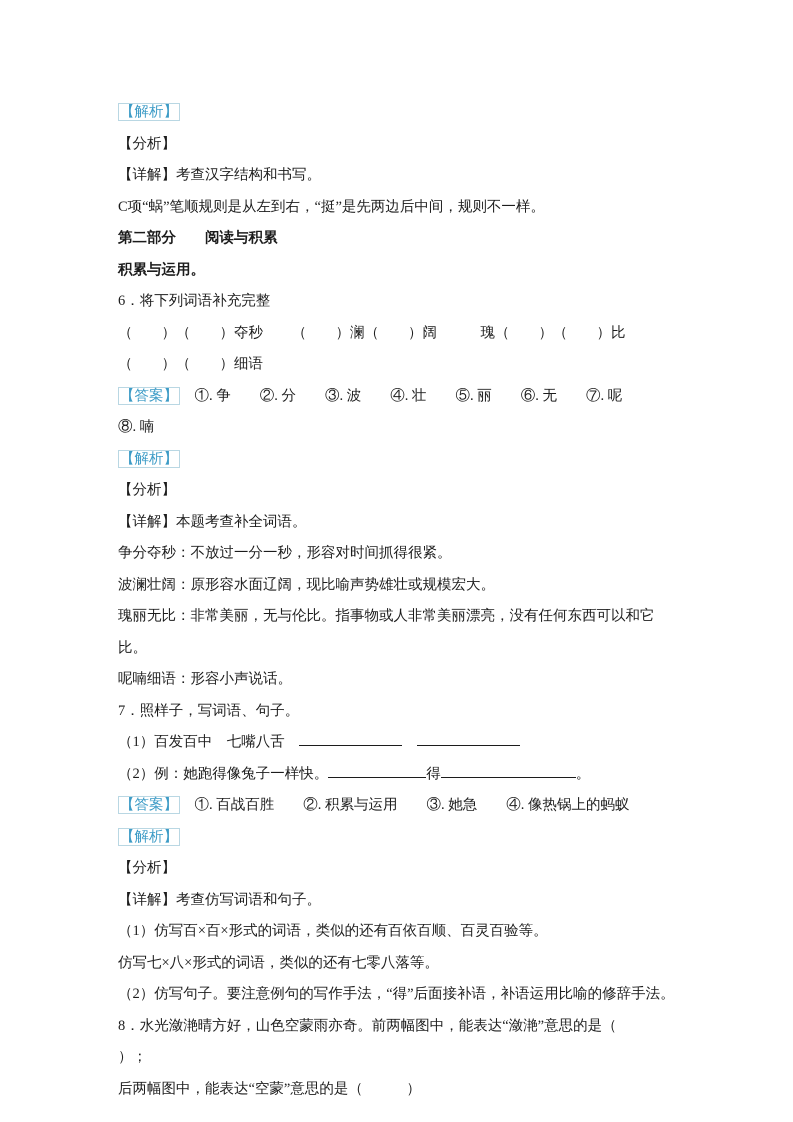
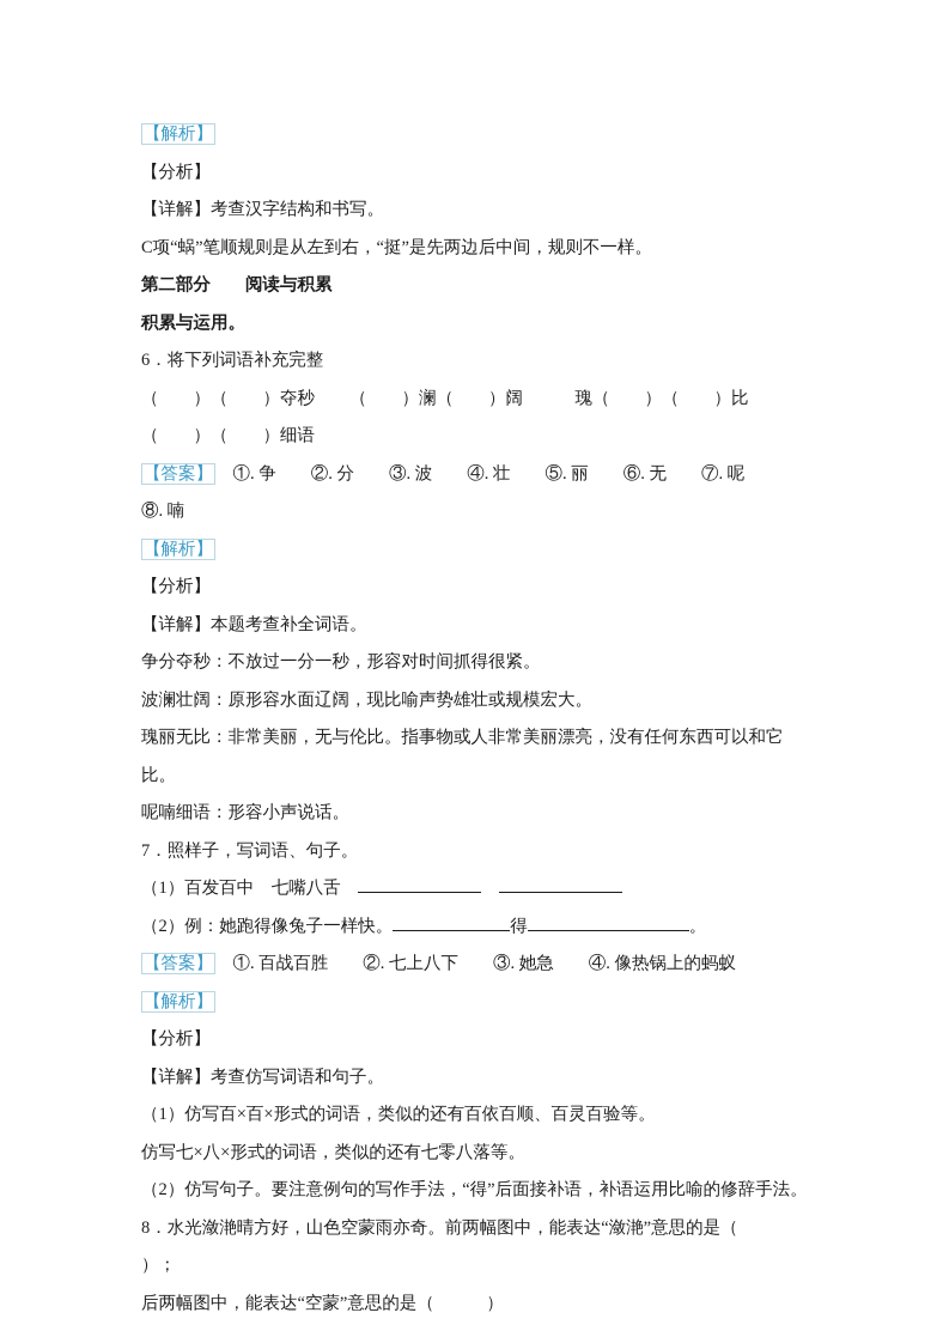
  【解析】
  【分析】
  【详解】考查汉字结构和书写。
  C项“蜗”笔顺规则是从左到右，“挺”是先两边后中间，规则不一样。
  第二部分 阅读与积累
  积累与运用。
  6．将下列词语补充完整
  （ ）（ ）夺秒 （ ）澜（ ）阔 瑰（ ）（ ）比
  （ ）（ ）细语
  【答案】 ①. 争 ②. 分 ③. 波 ④. 壮 ⑤. 丽 ⑥. 无 ⑦. 呢
  ⑧. 喃
  【解析】
  【分析】
  【详解】本题考查补全词语。
  争分夺秒：不放过一分一秒，形容对时间抓得很紧。
  波澜壮阔：原形容水面辽阔，现比喻声势雄壮或规模宏大。
  瑰丽无比：非常美丽，无与伦比。指事物或人非常美丽漂亮，没有任何东西可以和它比。
  呢喃细语：形容小声说话。
  7．照样子，写词语、句子。
  （1）百发百中 七嘴八舌
  （2）例：她跑得像兔子一样快。 得 。
- 【答案】 ①. 百战百胜 ②. 积累与运用 ③. 她急 ④. 像热锅上的蚂蚁
+ 【答案】 ①. 百战百胜 ②. 七上八下 ③. 她急 ④. 像热锅上的蚂蚁
  【解析】
  【分析】
  【详解】考查仿写词语和句子。
  （1）仿写百×百×形式的词语，类似的还有百依百顺、百灵百验等。
  仿写七×八×形式的词语，类似的还有七零八落等。
  （2）仿写句子。要注意例句的写作手法，“得”后面接补语，补语运用比喻的修辞手法。
  8．水光潋滟晴方好，山色空蒙雨亦奇。前两幅图中，能表达“潋滟”意思的是（ ）；
  后两幅图中，能表达“空蒙”意思的是（ ）
